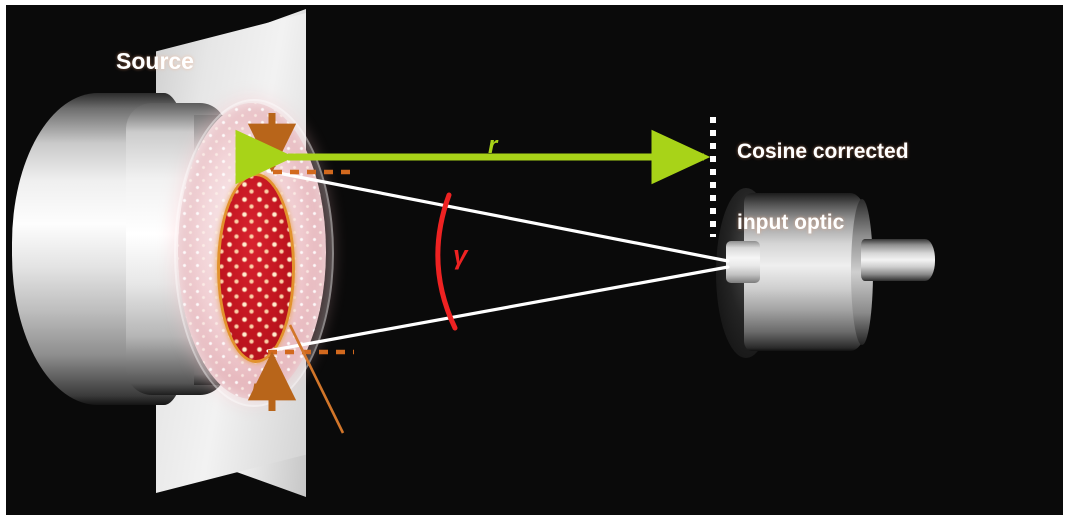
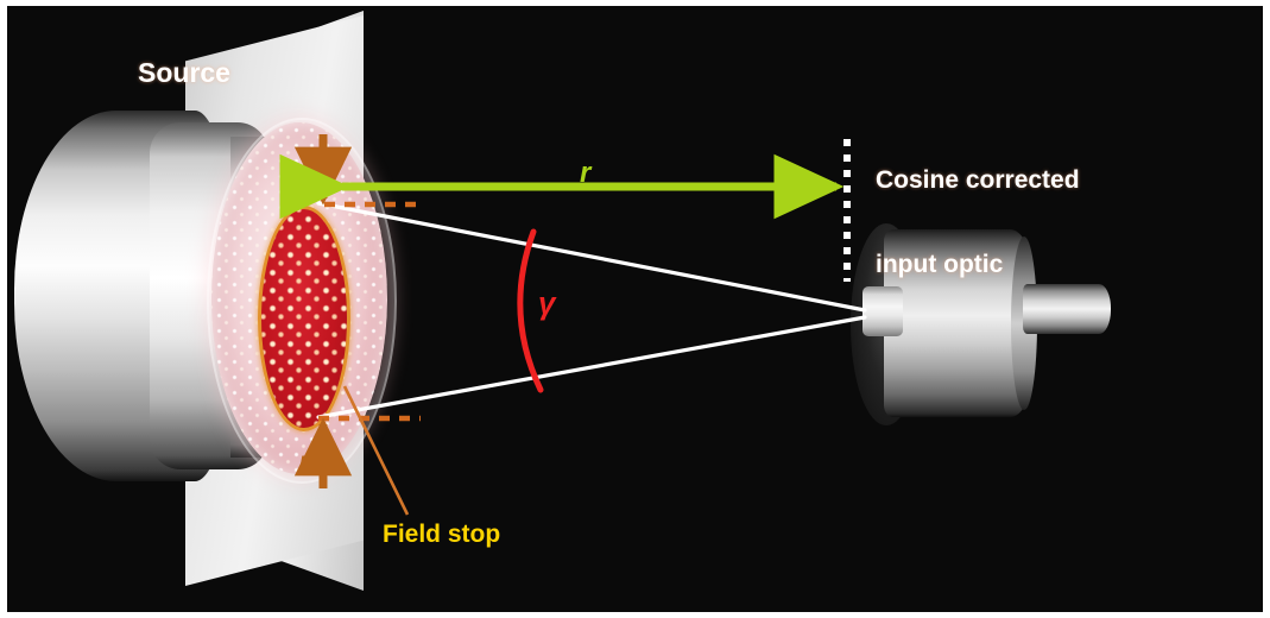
  Source
  Cosine corrected
  input optic
+ Field stop
  r
  γ
  F
